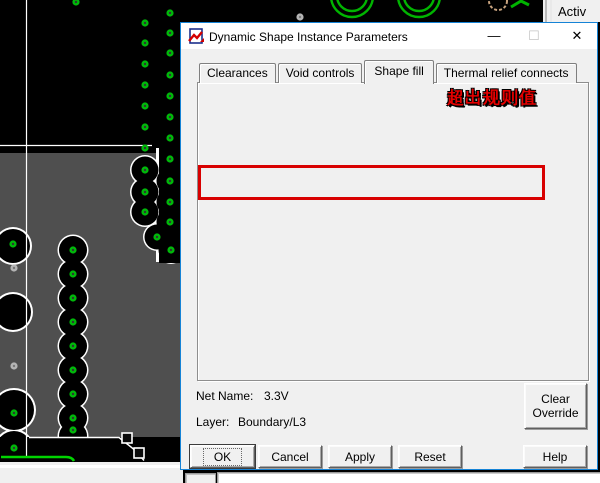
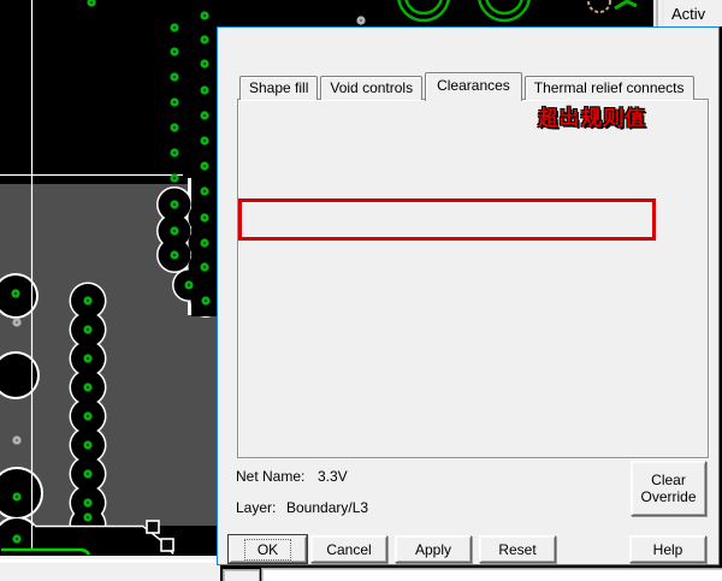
  Activ
- Dynamic Shape Instance Parameters
- —
- ☐
- ✕
- Clearances
+ Shape fill
  Void controls
- Shape fill
+ Clearances
  Thermal relief connects
  超出规则值
  Net Name:
  3.3V
  Layer:
  Boundary/L3
  Clear Override
  OK
  Cancel
  Apply
  Reset
  Help
